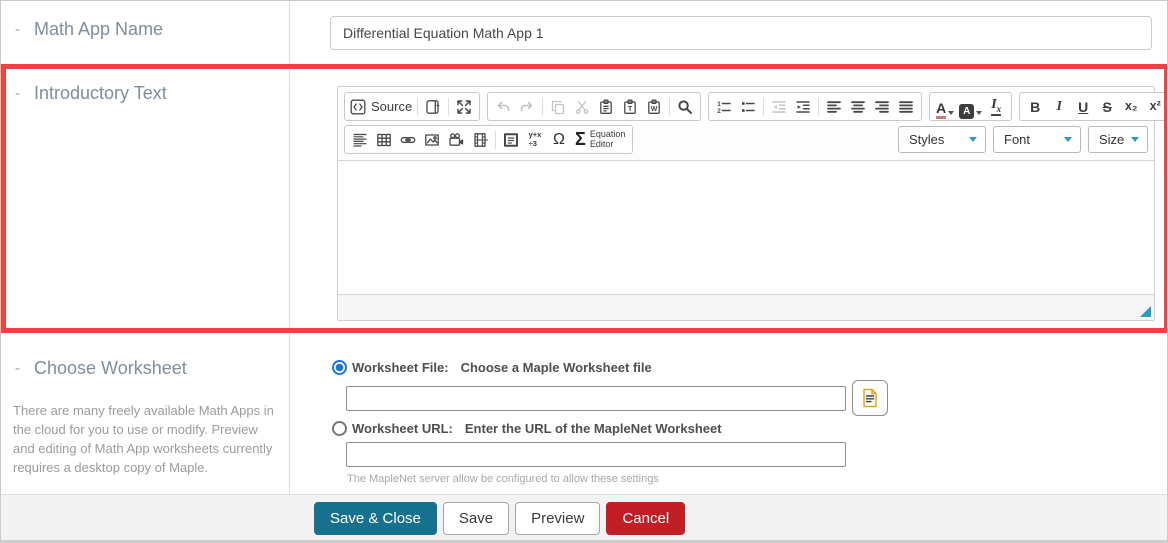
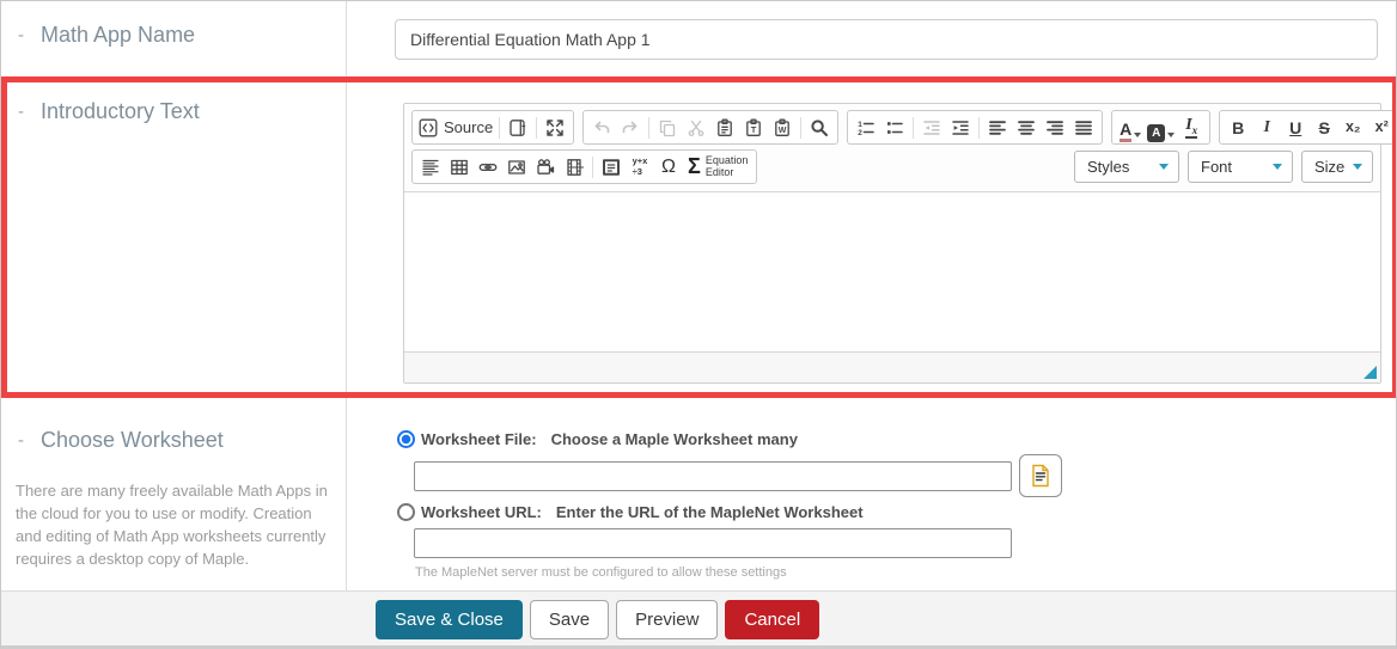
  -
  Math App Name
  Differential Equation Math App 1
  -
  Introductory Text
  Source
  T
  A
  A
  Ix
  B
  I
  U
  S
  x₂
  x²
  y+x
  ÷3
  Ω
  Σ
  Equation
  Editor
  Styles
  Font
  Size
  -
  Choose Worksheet
- There are many freely available Math Apps in the cloud for you to use or modify. Preview and editing of Math App worksheets currently requires a desktop copy of Maple.
+ There are many freely available Math Apps in the cloud for you to use or modify. Creation and editing of Math App worksheets currently requires a desktop copy of Maple.
  Worksheet File:
- Choose a Maple Worksheet file
+ Choose a Maple Worksheet many
  Worksheet URL:
  Enter the URL of the MapleNet Worksheet
- The MapleNet server allow be configured to allow these settings
+ The MapleNet server must be configured to allow these settings
  Save & Close
  Save
  Preview
  Cancel
